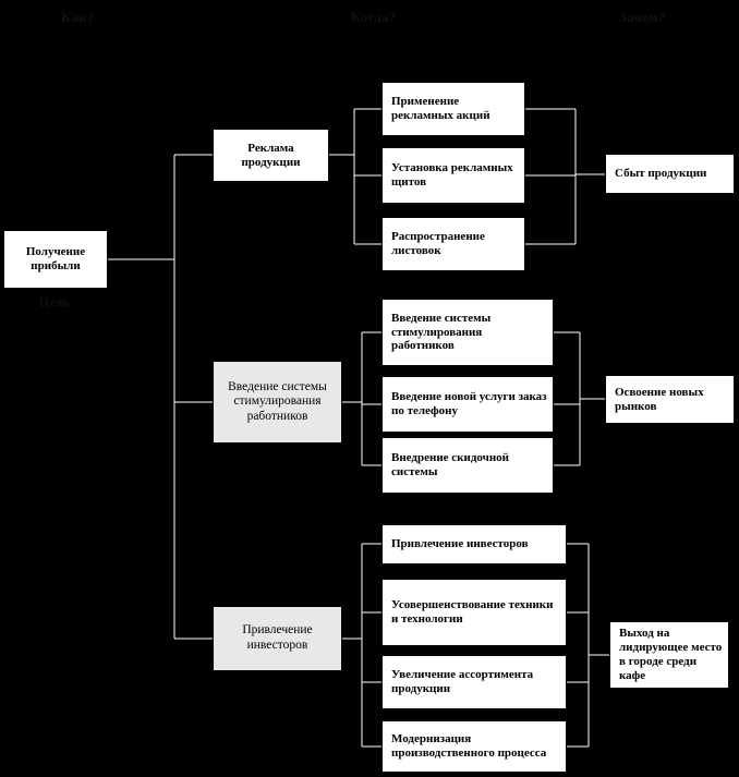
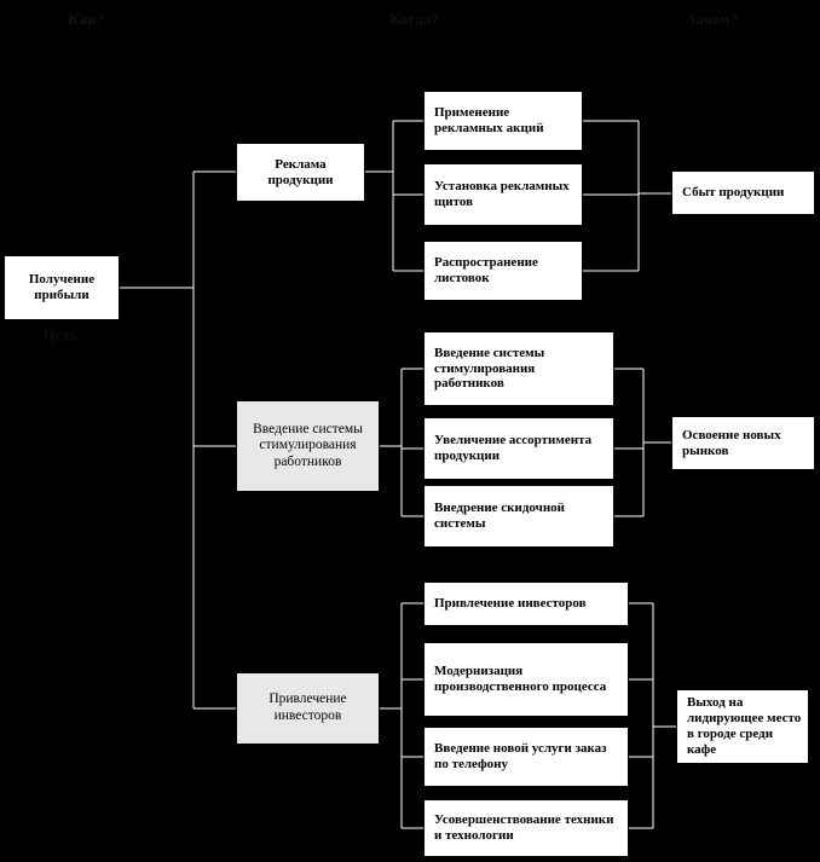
  Получение прибыли
  Реклама продукции
  Введение системы стимулирования работников
  Привлечение инвесторов
  Применение рекламных акций
  Установка рекламных щитов
  Распространение листовок
  Введение системы стимулирования работников
- Введение новой услуги заказ по телефону
+ Увеличение ассортимента продукции
  Внедрение скидочной системы
  Привлечение инвесторов
- Усовершенствование техники и технологии
+ Модернизация производственного процесса
- Увеличение ассортимента продукции
+ Введение новой услуги заказ по телефону
- Модернизация производственного процесса
+ Усовершенствование техники и технологии
  Сбыт продукции
  Освоение новых рынков
  Выход на лидирующее место в городе среди кафе
